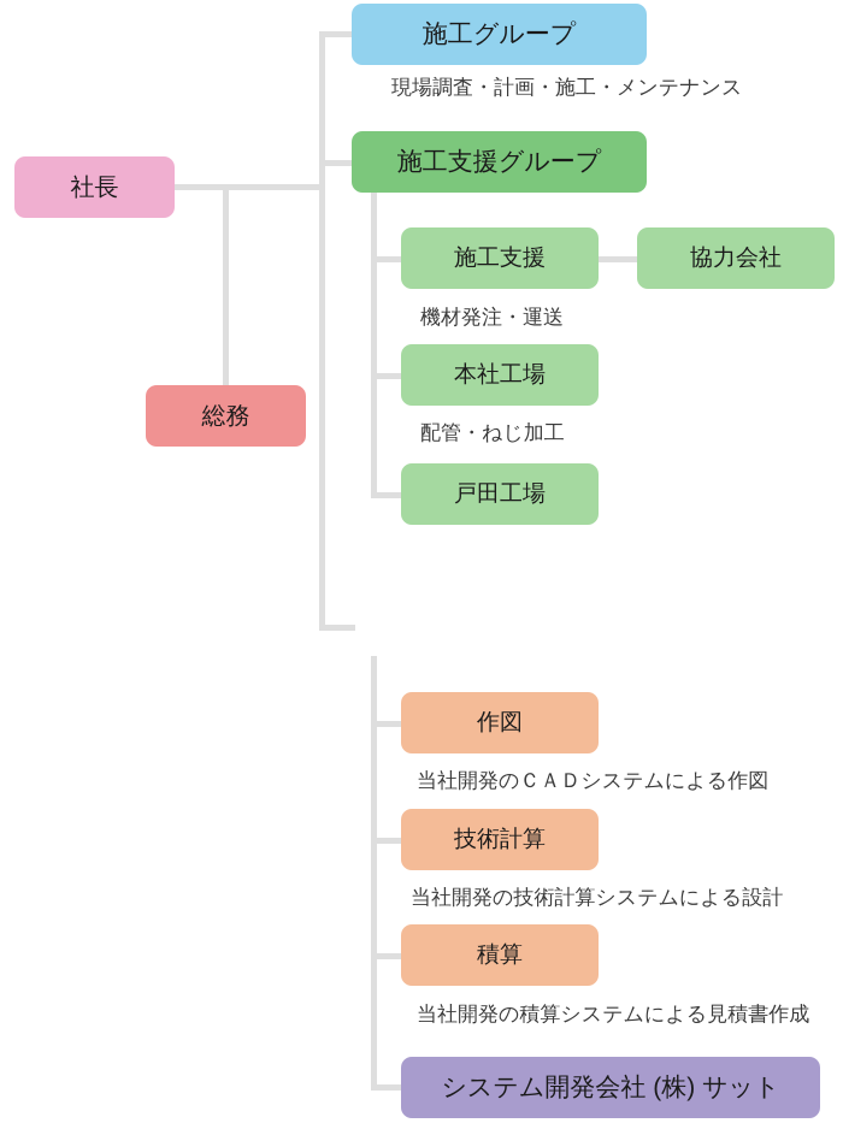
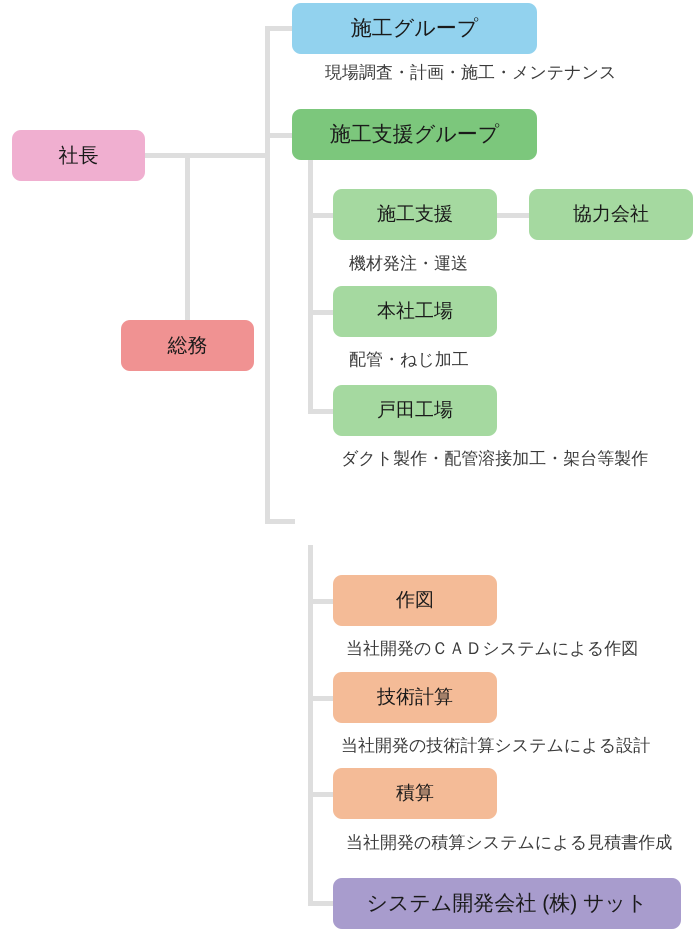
  社長
  総務
  施工グループ
  施工支援グループ
  施工支援
  協力会社
  本社工場
  戸田工場
  作図
  技術計算
  積算
  システム開発会社 (株) サット
  現場調査・計画・施工・メンテナンス
  機材発注・運送
  配管・ねじ加工
+ ダクト製作・配管溶接加工・架台等製作
  当社開発のＣＡＤシステムによる作図
  当社開発の技術計算システムによる設計
  当社開発の積算システムによる見積書作成
